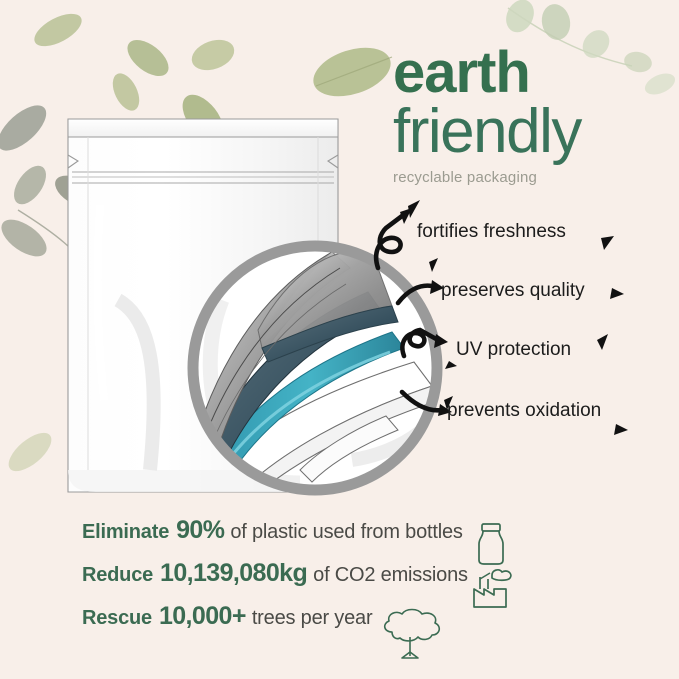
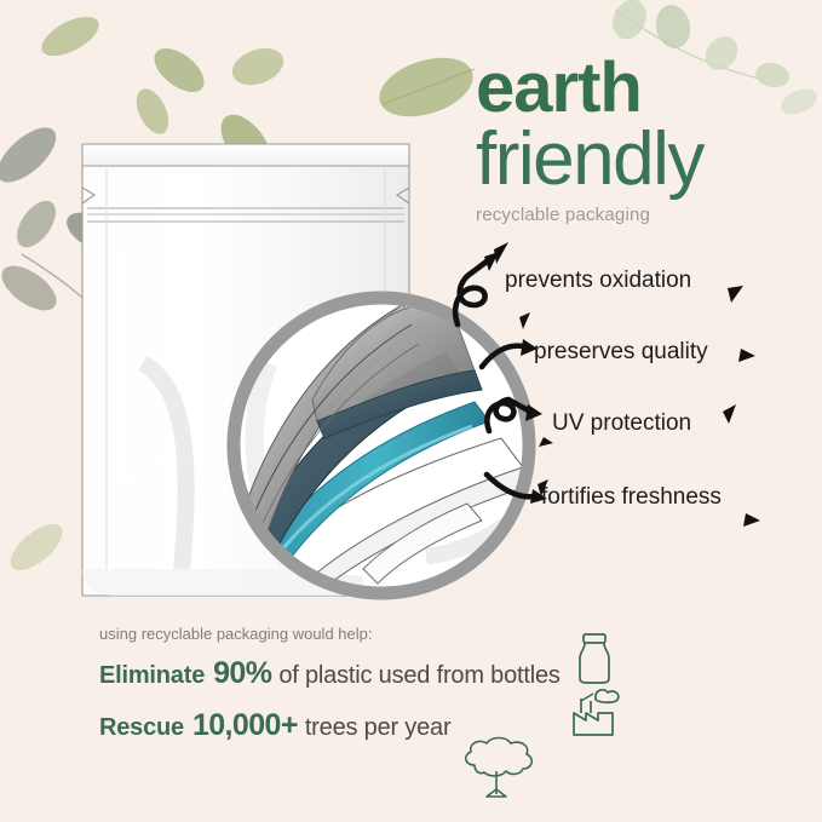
  earth
  friendly
  recyclable packaging
- fortifies freshness
+ prevents oxidation
  preserves quality
  UV protection
- prevents oxidation
+ fortifies freshness
+ using recyclable packaging would help:
  Eliminate
  90%
  of plastic used from bottles
- Reduce
- 10,139,080kg
- of CO2 emissions
  Rescue
  10,000+
  trees per year
